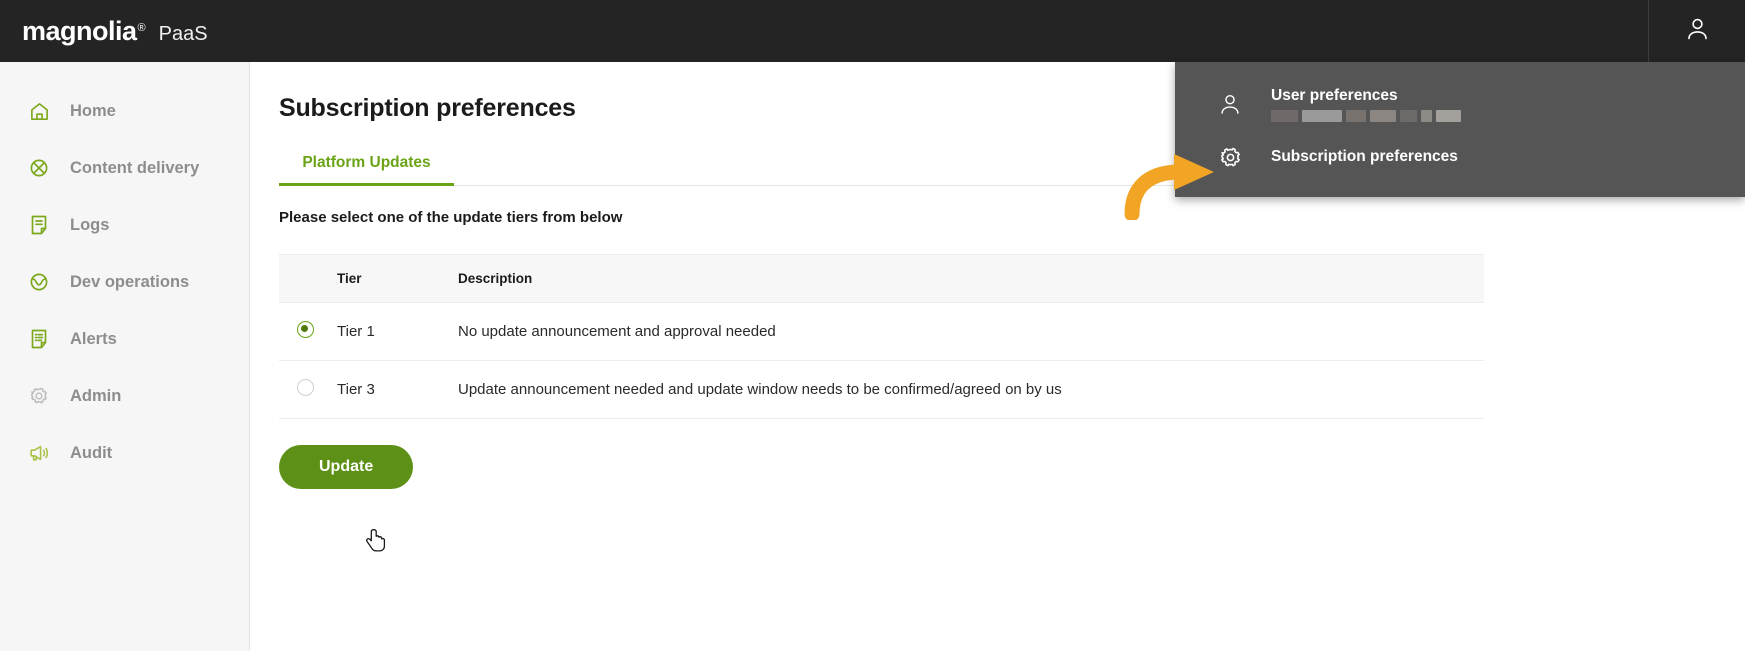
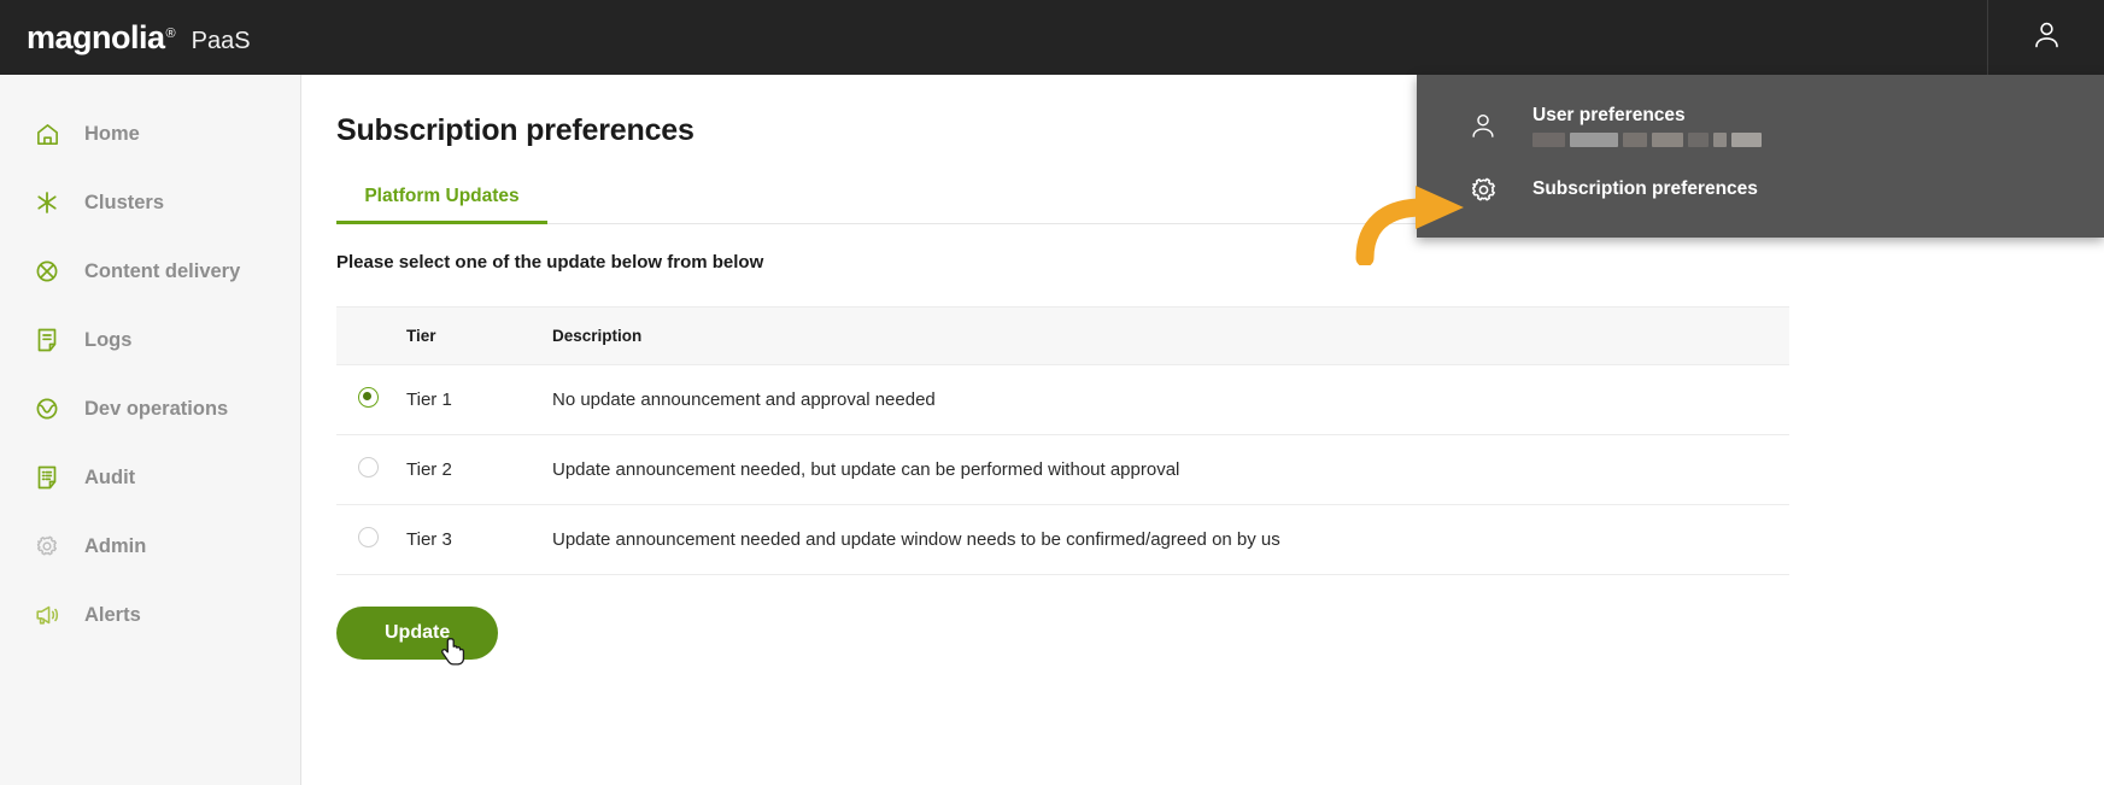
  magnolia
  ®
  PaaS
  Home
+ Clusters
  Content delivery
  Logs
  Dev operations
- Alerts
+ Audit
  Admin
- Audit
+ Alerts
  Subscription preferences
  Platform Updates
- Please select one of the update tiers from below
+ Please select one of the update below from below
  	Tier	Description
  	Tier 1	No update announcement and approval needed
+ 	Tier 2	Update announcement needed, but update can be performed without approval
  	Tier 3	Update announcement needed and update window needs to be confirmed/agreed on by us
  Update
  User preferences
  Subscription preferences
